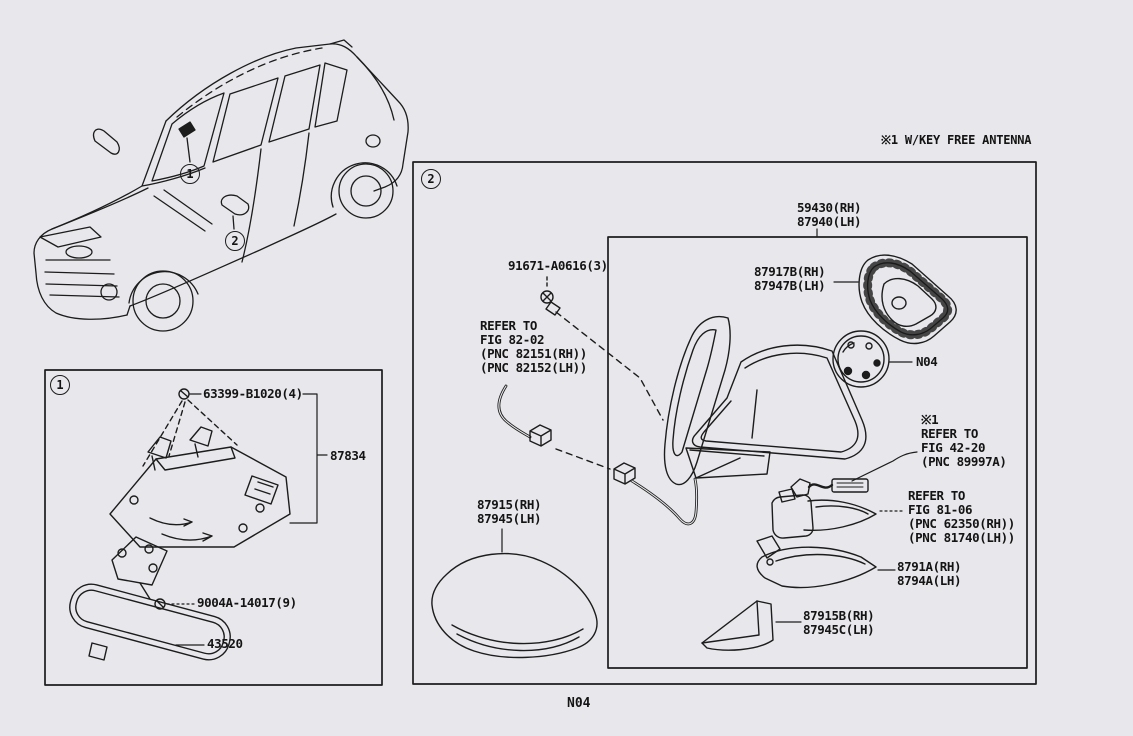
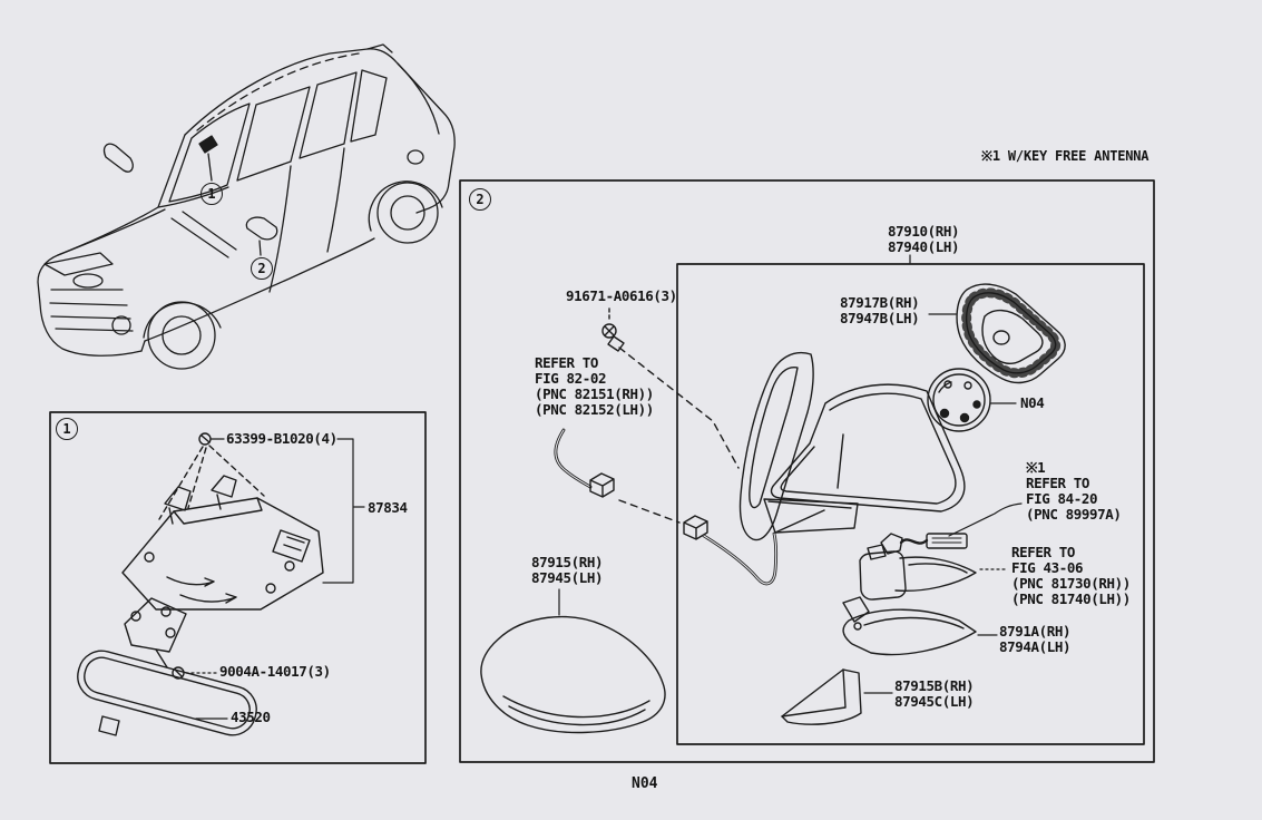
  ※1 W/KEY FREE ANTENNA
  1
  2
  1
  2
  63399-B1020(4)
  87834
- 9004A-14017(9)
+ 9004A-14017(3)
  43520
  91671-A0616(3)
  REFER TO
  FIG 82-02
  (PNC 82151(RH))
  (PNC 82152(LH))
- 59430(RH)
+ 87910(RH)
  87940(LH)
  87917B(RH)
  87947B(LH)
  N04
  ※1
  REFER TO
- FIG 42-20
+ FIG 84-20
  (PNC 89997A)
  REFER TO
- FIG 81-06
+ FIG 43-06
- (PNC 62350(RH))
+ (PNC 81730(RH))
  (PNC 81740(LH))
  8791A(RH)
  8794A(LH)
  87915B(RH)
  87945C(LH)
  87915(RH)
  87945(LH)
  N04
